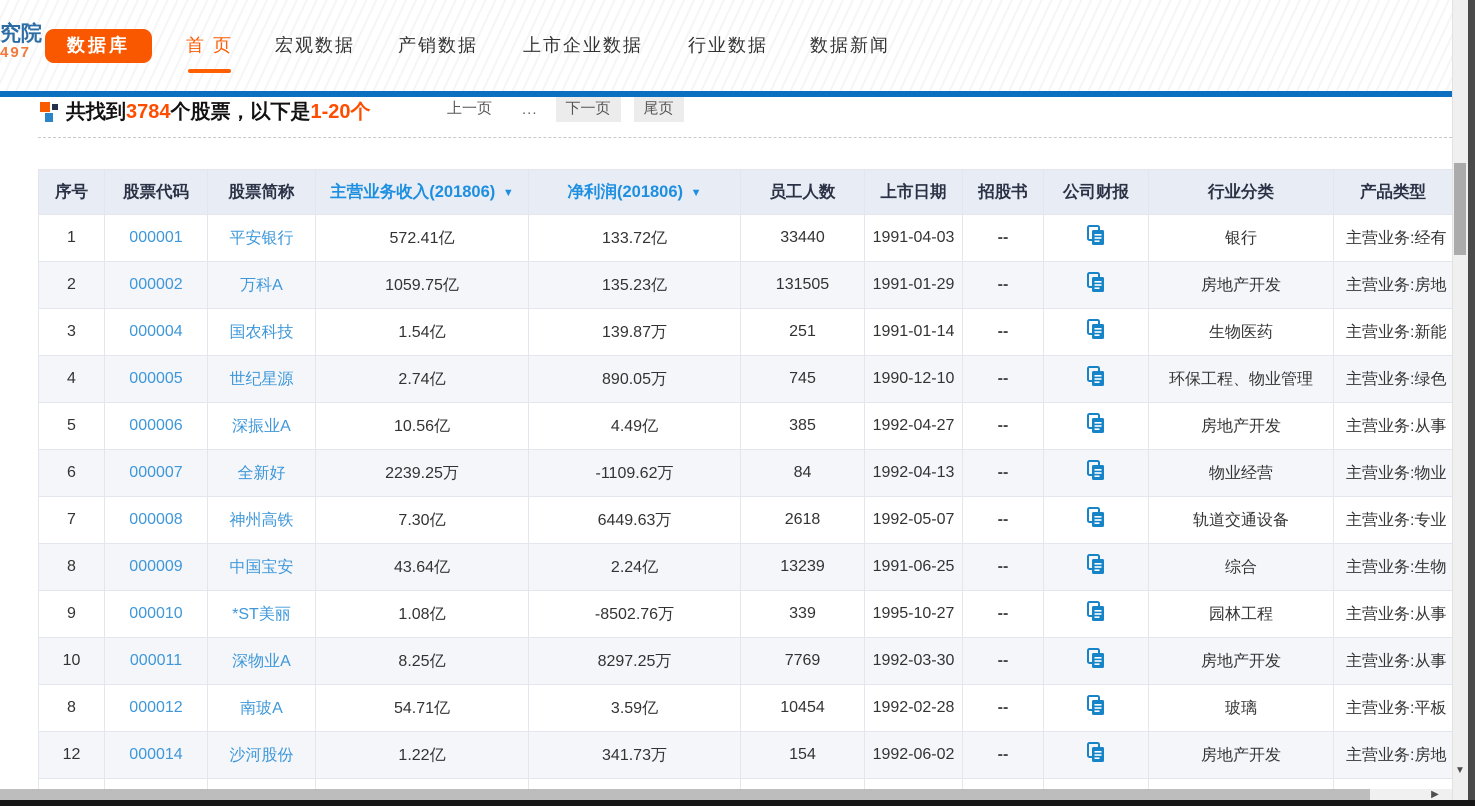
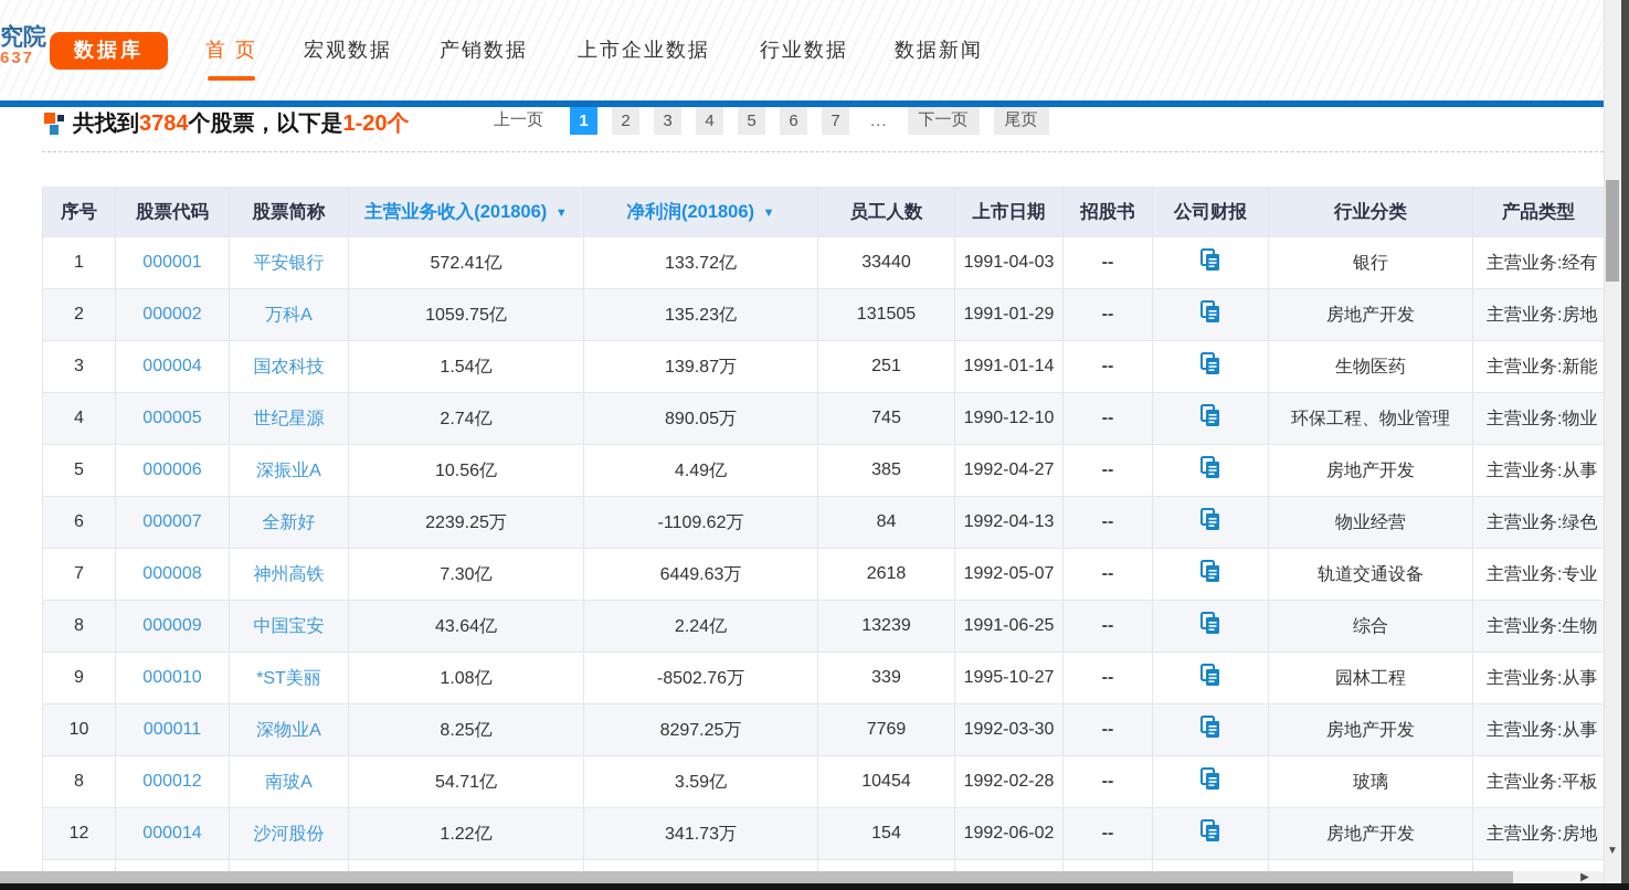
  究院
- 497
+ 637
  数据库
  首 页
  宏观数据
  产销数据
  上市企业数据
  行业数据
  数据新闻
  共找到3784个股票，以下是1-20个
  上一页
+ 1
+ 2
+ 3
+ 4
+ 5
+ 6
+ 7
  ...
  下一页
  尾页
  序号	股票代码	股票简称	主营业务收入(201806) ▼	净利润(201806) ▼	员工人数	上市日期	招股书	公司财报	行业分类	产品类型
  1	000001	平安银行	572.41亿	133.72亿	33440	1991-04-03	--		银行	主营业务:经有
  2	000002	万科A	1059.75亿	135.23亿	131505	1991-01-29	--		房地产开发	主营业务:房地
  3	000004	国农科技	1.54亿	139.87万	251	1991-01-14	--		生物医药	主营业务:新能
- 4	000005	世纪星源	2.74亿	890.05万	745	1990-12-10	--		环保工程、物业管理	主营业务:绿色
+ 4	000005	世纪星源	2.74亿	890.05万	745	1990-12-10	--		环保工程、物业管理	主营业务:物业
  5	000006	深振业A	10.56亿	4.49亿	385	1992-04-27	--		房地产开发	主营业务:从事
- 6	000007	全新好	2239.25万	-1109.62万	84	1992-04-13	--		物业经营	主营业务:物业
+ 6	000007	全新好	2239.25万	-1109.62万	84	1992-04-13	--		物业经营	主营业务:绿色
  7	000008	神州高铁	7.30亿	6449.63万	2618	1992-05-07	--		轨道交通设备	主营业务:专业
  8	000009	中国宝安	43.64亿	2.24亿	13239	1991-06-25	--		综合	主营业务:生物
  9	000010	*ST美丽	1.08亿	-8502.76万	339	1995-10-27	--		园林工程	主营业务:从事
  10	000011	深物业A	8.25亿	8297.25万	7769	1992-03-30	--		房地产开发	主营业务:从事
  8	000012	南玻A	54.71亿	3.59亿	10454	1992-02-28	--		玻璃	主营业务:平板
  12	000014	沙河股份	1.22亿	341.73万	154	1992-06-02	--		房地产开发	主营业务:房地
  ▼
  ▶
